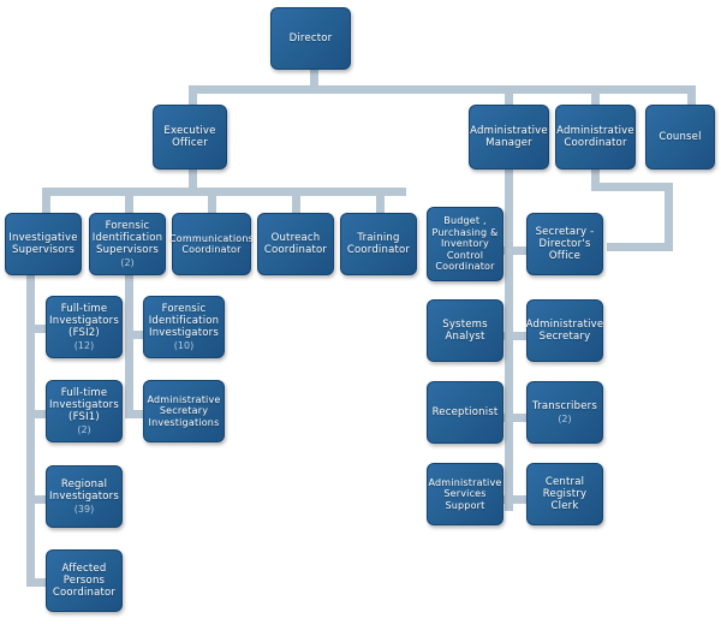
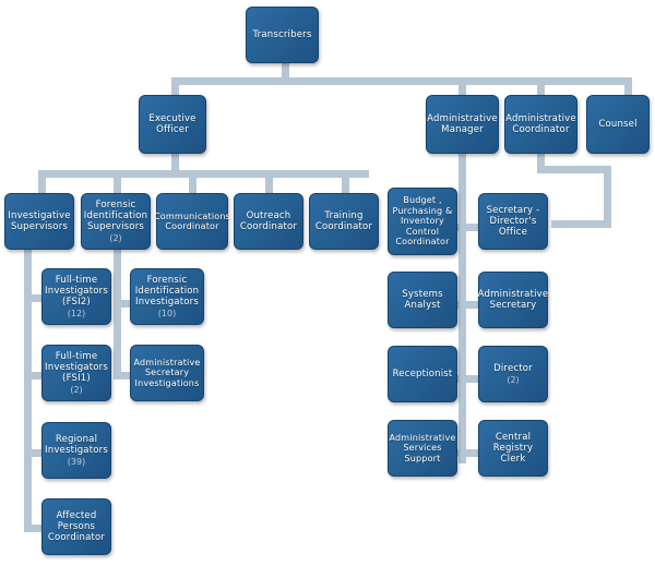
- Director
+ Transcribers
  Executive
  Officer
  Administrative
  Manager
  Administrative
  Coordinator
  Counsel
  Investigative
  Supervisors
  Forensic
  Identification
  Supervisors
  (2)
  Communications
  Coordinator
  Outreach
  Coordinator
  Training
  Coordinator
  Budget ,
  Purchasing &
  Inventory
  Control
  Coordinator
  Secretary -
  Director's
  Office
  Systems
  Analyst
  Administrative
  Secretary
  Receptionist
- Transcribers
+ Director
  (2)
  Administrative
  Services
  Support
  Central
  Registry Clerk
  Full-time
  Investigators
  (FSI2)
  (12)
  Forensic
  Identification
  Investigators
  (10)
  Full-time
  Investigators
  (FSI1)
  (2)
  Administrative
  Secretary
  Investigations
  Regional
  Investigators
  (39)
  Affected
  Persons
  Coordinator
